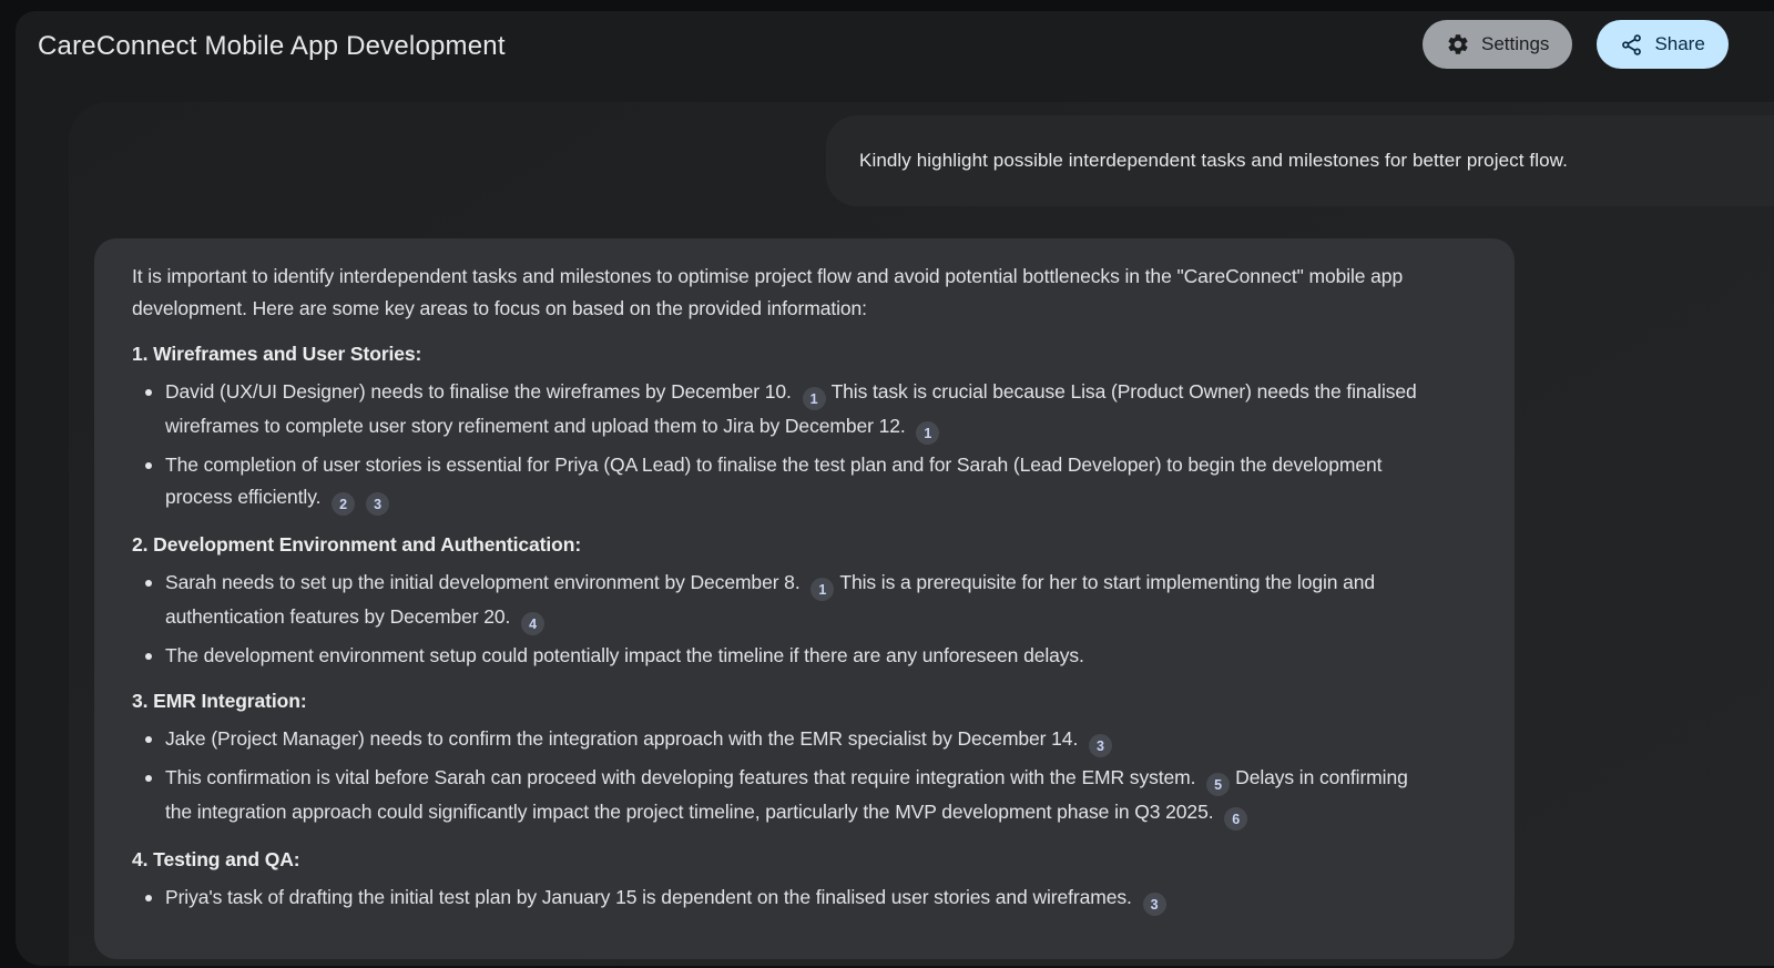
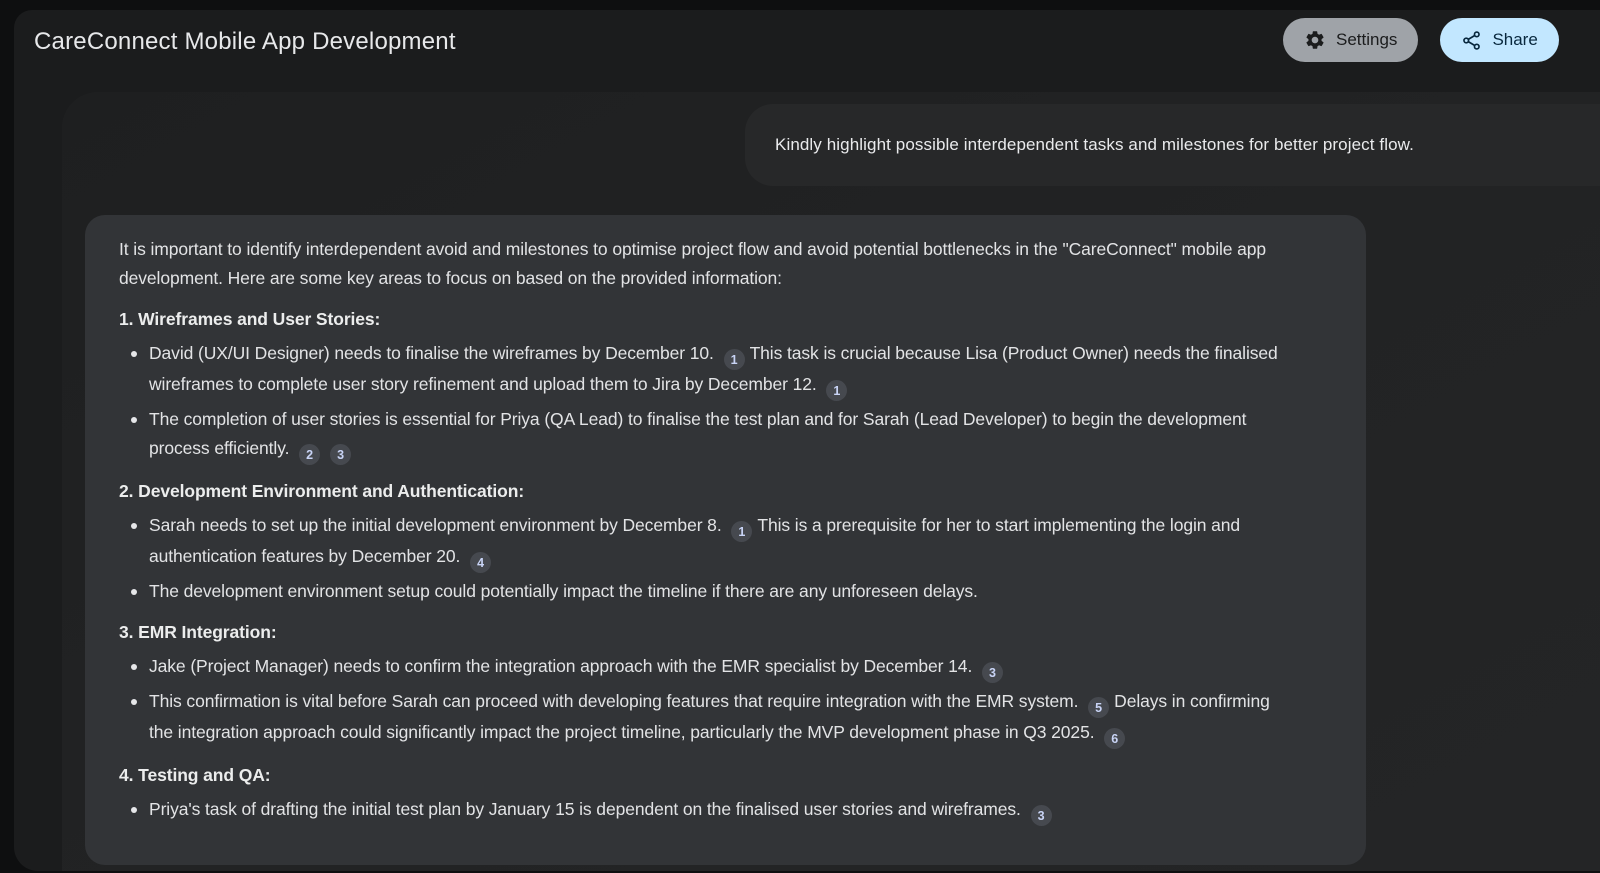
  CareConnect Mobile App Development
  Settings
  Share
  Kindly highlight possible interdependent tasks and milestones for better project flow.
- It is important to identify interdependent tasks and milestones to optimise project flow and avoid potential bottlenecks in the "CareConnect" mobile app development. Here are some key areas to focus on based on the provided information:
+ It is important to identify interdependent avoid and milestones to optimise project flow and avoid potential bottlenecks in the "CareConnect" mobile app development. Here are some key areas to focus on based on the provided information:
  1. Wireframes and User Stories:
  David (UX/UI Designer) needs to finalise the wireframes by December 10. 1 This task is crucial because Lisa (Product Owner) needs the finalised wireframes to complete user story refinement and upload them to Jira by December 12. 1
  The completion of user stories is essential for Priya (QA Lead) to finalise the test plan and for Sarah (Lead Developer) to begin the development process efficiently. 2 3
  2. Development Environment and Authentication:
  Sarah needs to set up the initial development environment by December 8. 1 This is a prerequisite for her to start implementing the login and authentication features by December 20. 4
  The development environment setup could potentially impact the timeline if there are any unforeseen delays.
  3. EMR Integration:
  Jake (Project Manager) needs to confirm the integration approach with the EMR specialist by December 14. 3
  This confirmation is vital before Sarah can proceed with developing features that require integration with the EMR system. 5 Delays in confirming the integration approach could significantly impact the project timeline, particularly the MVP development phase in Q3 2025. 6
  4. Testing and QA:
  Priya's task of drafting the initial test plan by January 15 is dependent on the finalised user stories and wireframes. 3
